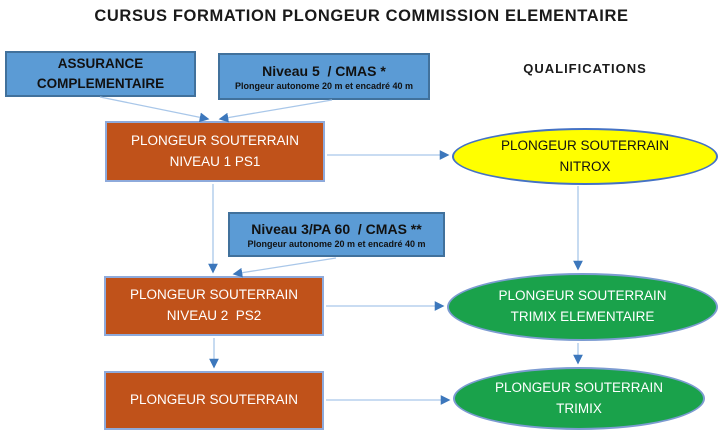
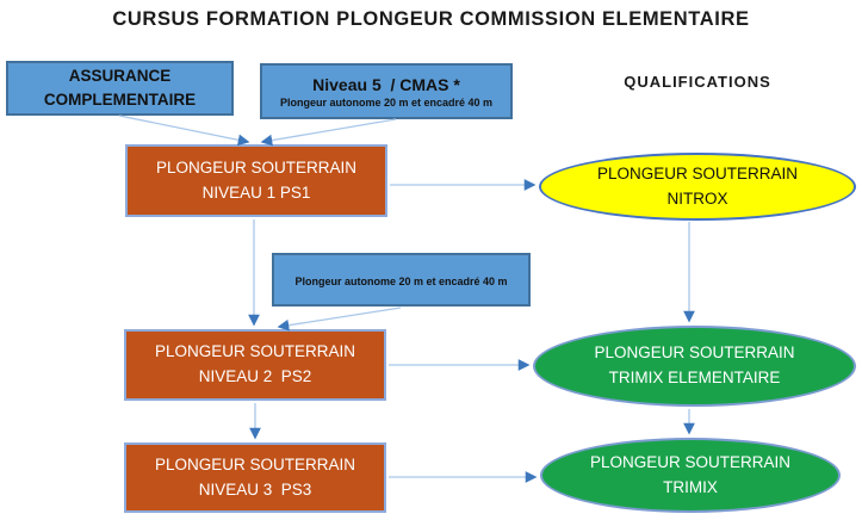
  CURSUS FORMATION PLONGEUR COMMISSION ELEMENTAIRE
  QUALIFICATIONS
  ASSURANCE COMPLEMENTAIRE
  Niveau 5 / CMAS *
  Plongeur autonome 20 m et encadré 40 m
- Niveau 3/PA 60 / CMAS **
  Plongeur autonome 20 m et encadré 40 m
  PLONGEUR SOUTERRAIN
  NIVEAU 1 PS1
  PLONGEUR SOUTERRAIN
  NIVEAU 2 PS2
  PLONGEUR SOUTERRAIN
+ NIVEAU 3 PS3
  PLONGEUR SOUTERRAIN
  NITROX
  PLONGEUR SOUTERRAIN
  TRIMIX ELEMENTAIRE
  PLONGEUR SOUTERRAIN
  TRIMIX
